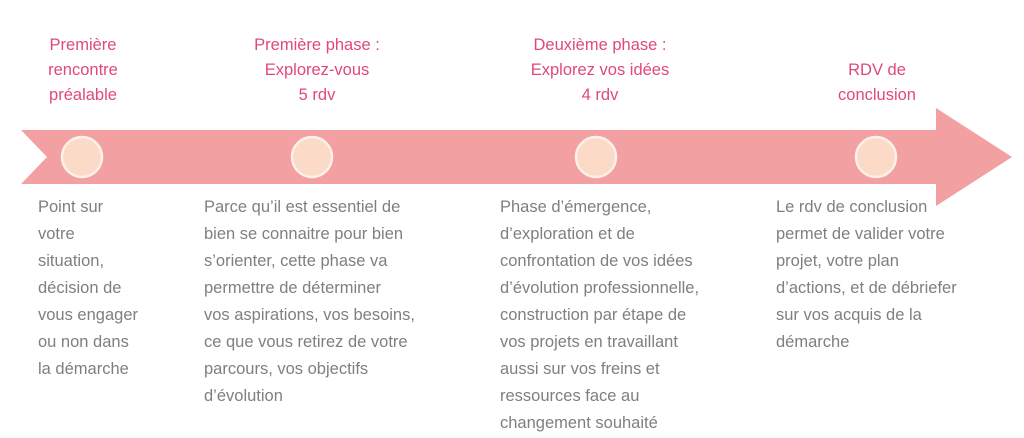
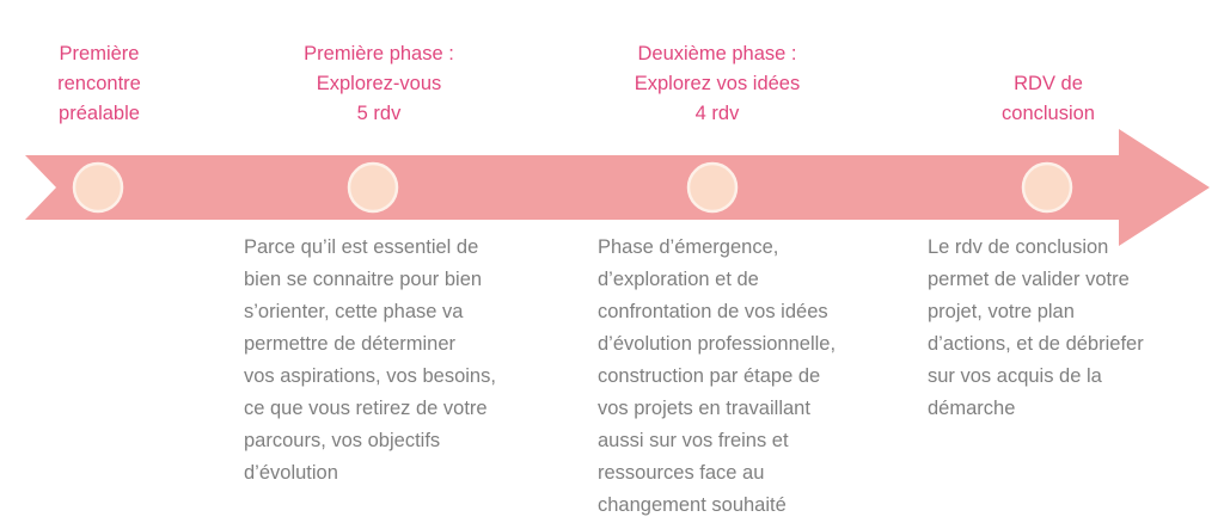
  Première
  rencontre
  préalable
- Point sur
- votre
- situation,
- décision de
- vous engager
- ou non dans
- la démarche
  Première phase :
  Explorez-vous
  5 rdv
  Parce qu’il est essentiel de
  bien se connaitre pour bien
  s’orienter, cette phase va
  permettre de déterminer
  vos aspirations, vos besoins,
  ce que vous retirez de votre
  parcours, vos objectifs
  d’évolution
  Deuxième phase :
  Explorez vos idées
  4 rdv
  Phase d’émergence,
  d’exploration et de
  confrontation de vos idées
  d’évolution professionnelle,
  construction par étape de
  vos projets en travaillant
  aussi sur vos freins et
  ressources face au
  changement souhaité
  RDV de
  conclusion
  Le rdv de conclusion
  permet de valider votre
  projet, votre plan
  d’actions, et de débriefer
  sur vos acquis de la
  démarche
